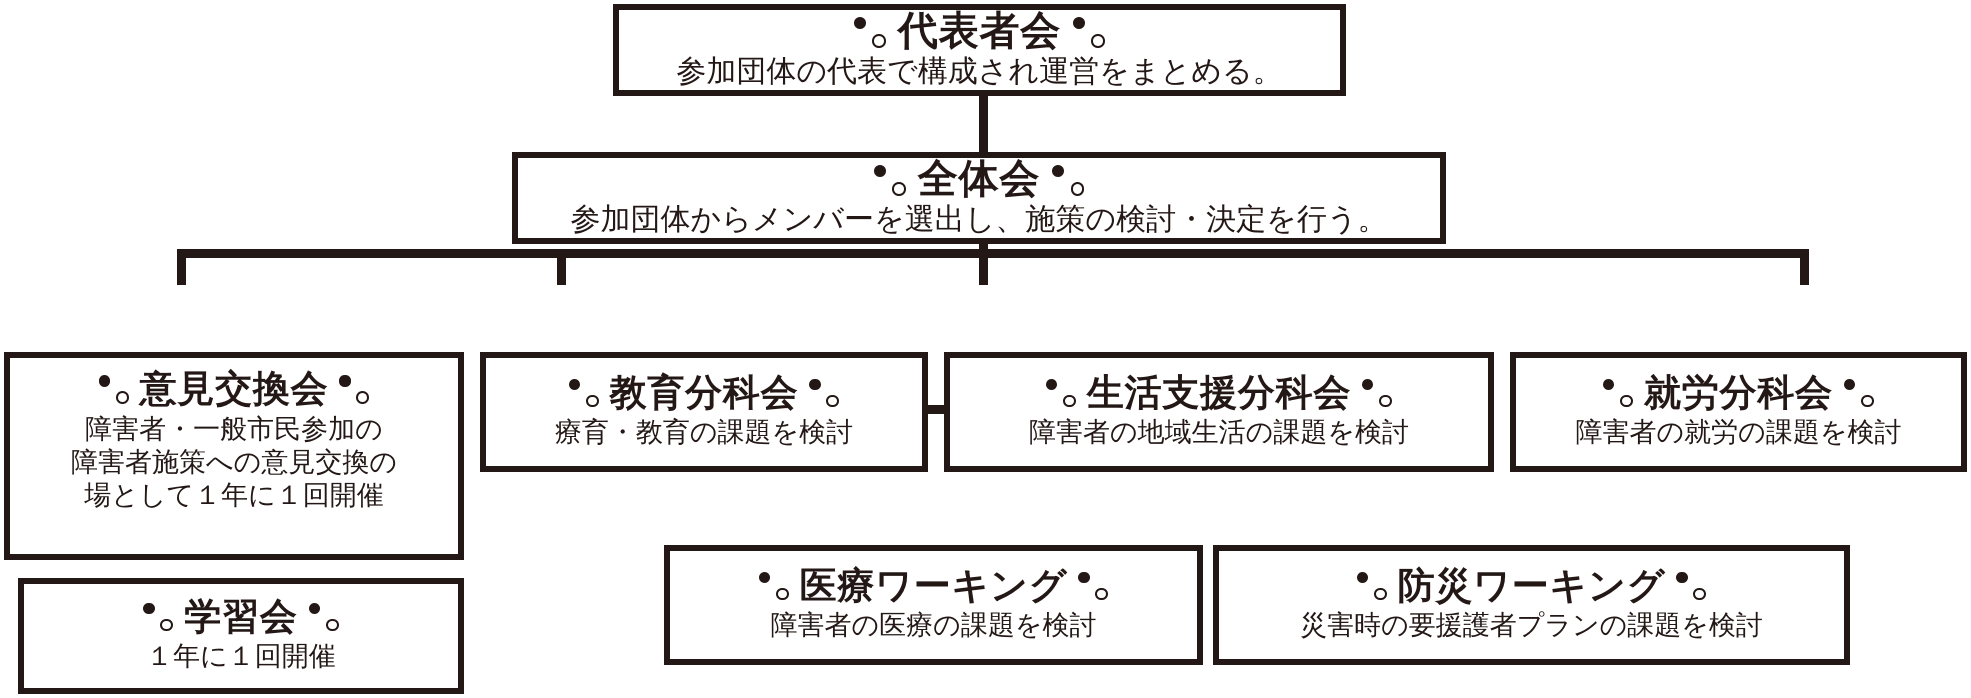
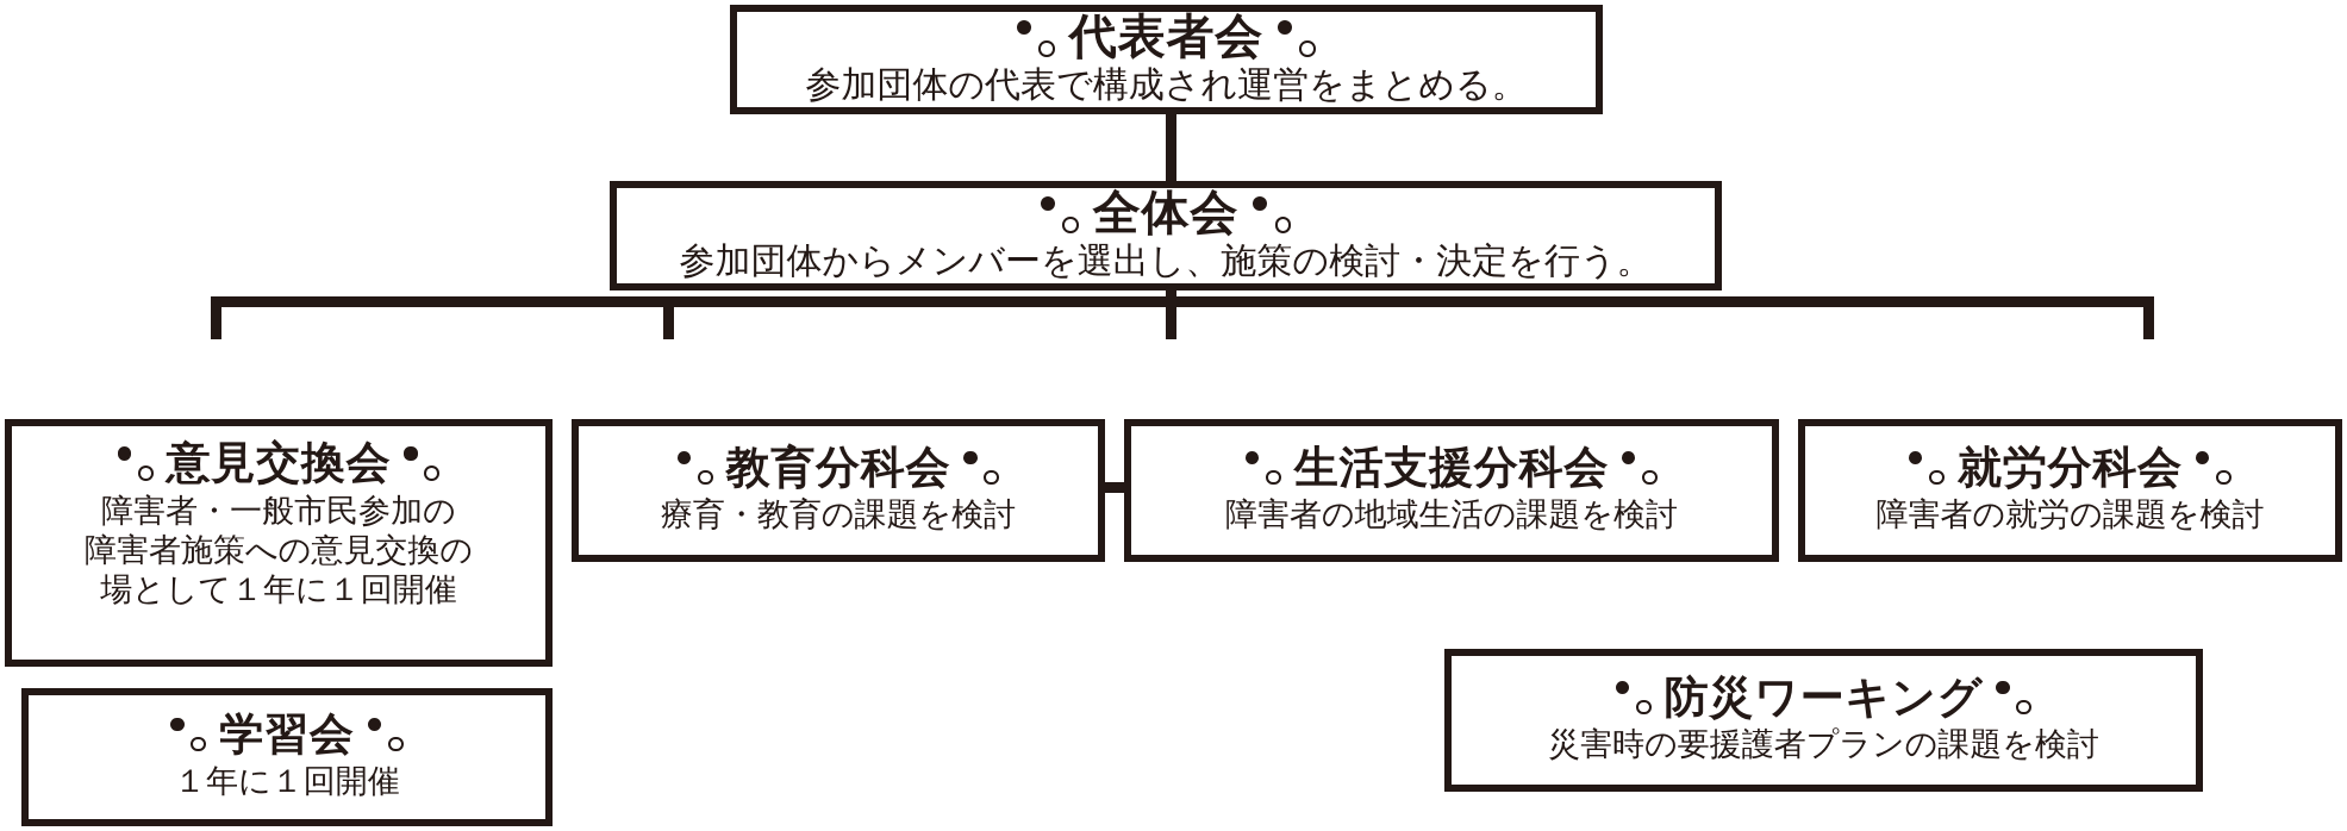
  代表者会
  参加団体の代表で構成され運営をまとめる。
  全体会
  参加団体からメンバーを選出し、施策の検討・決定を行う。
  意見交換会
  障害者・一般市民参加の
  障害者施策への意見交換の
  場として１年に１回開催
  学習会
  １年に１回開催
  教育分科会
  療育・教育の課題を検討
  生活支援分科会
  障害者の地域生活の課題を検討
  就労分科会
  障害者の就労の課題を検討
- 医療ワーキング
- 障害者の医療の課題を検討
  防災ワーキング
  災害時の要援護者プランの課題を検討
